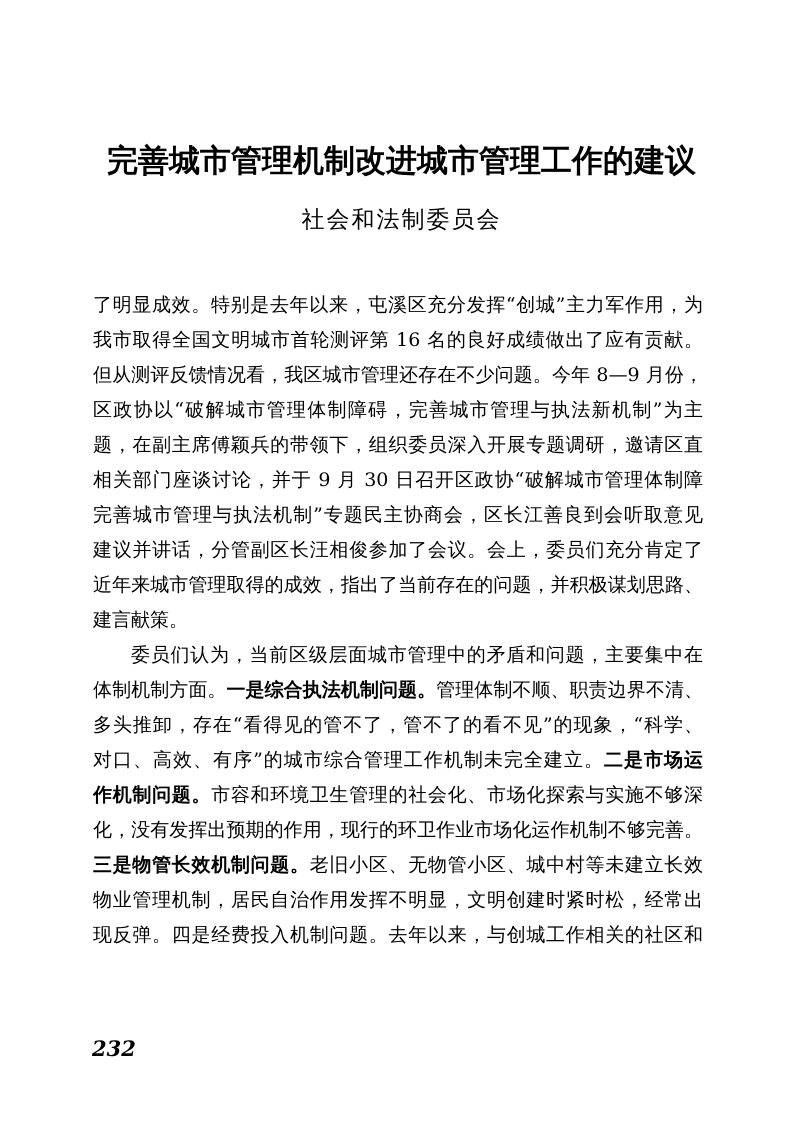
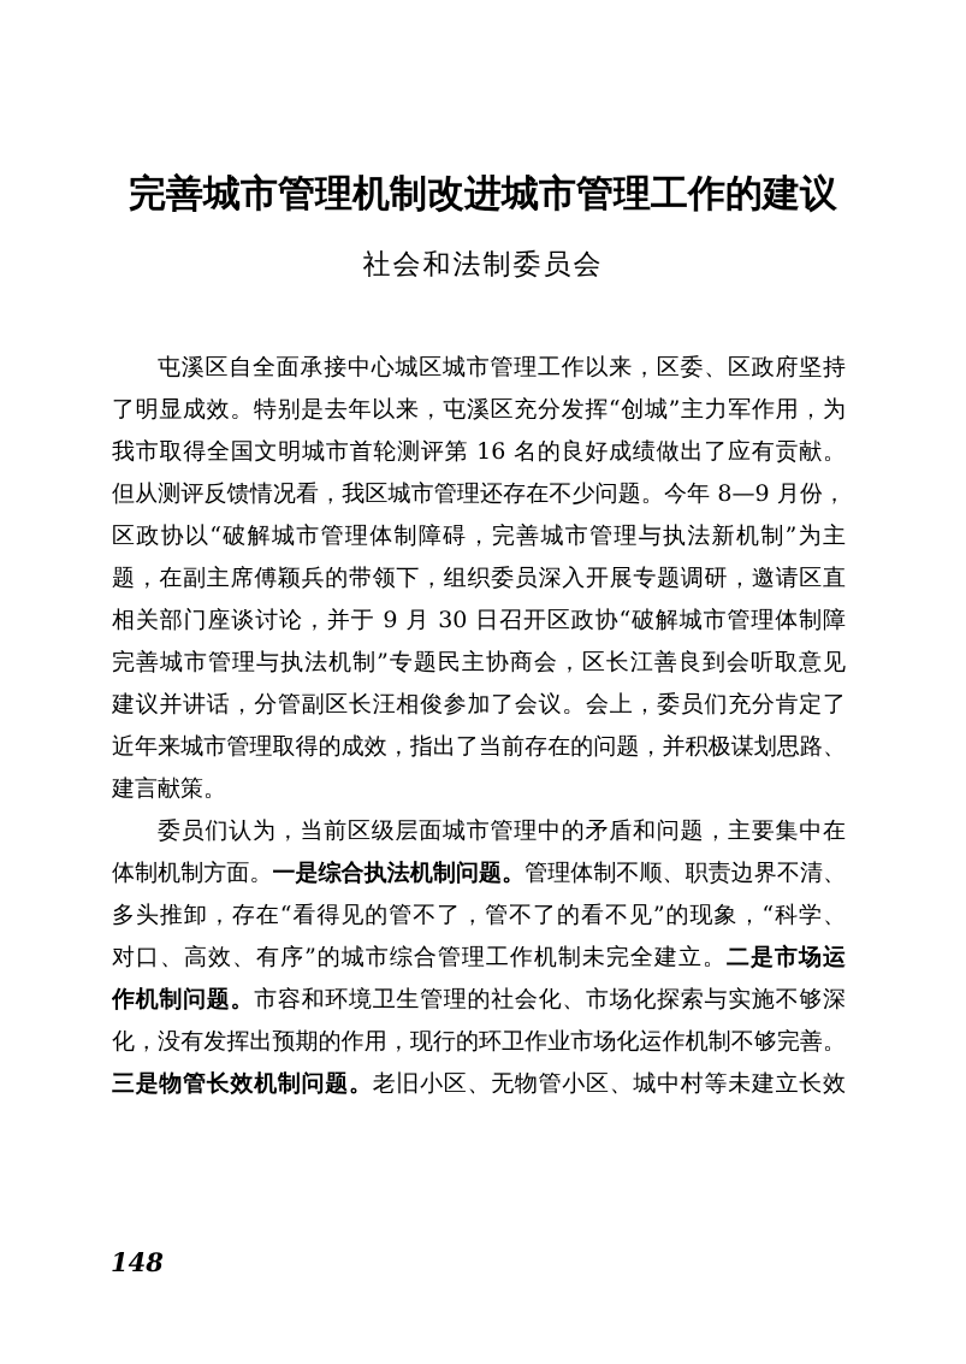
  完善城市管理机制改进城市管理工作的建议
  社会和法制委员会
+ 屯溪区自全面承接中心城区城市管理工作以来，区委、区政府坚持
  了明显成效。特别是去年以来，屯溪区充分发挥“创城”主力军作用，为
  我市取得全国文明城市首轮测评第 16 名的良好成绩做出了应有贡献。
  但从测评反馈情况看，我区城市管理还存在不少问题。今年 8—9 月份，
  区政协以“破解城市管理体制障碍，完善城市管理与执法新机制”为主
  题，在副主席傅颖兵的带领下，组织委员深入开展专题调研，邀请区直
  相关部门座谈讨论，并于 9 月 30 日召开区政协“破解城市管理体制障
  完善城市管理与执法机制”专题民主协商会，区长江善良到会听取意见
  建议并讲话，分管副区长汪相俊参加了会议。会上，委员们充分肯定了
  近年来城市管理取得的成效，指出了当前存在的问题，并积极谋划思路、
  建言献策。
  委员们认为，当前区级层面城市管理中的矛盾和问题，主要集中在
  体制机制方面。一是综合执法机制问题。管理体制不顺、职责边界不清、
  多头推卸，存在“看得见的管不了，管不了的看不见”的现象，“科学、
  对口、高效、有序”的城市综合管理工作机制未完全建立。二是市场运
  作机制问题。市容和环境卫生管理的社会化、市场化探索与实施不够深
  化，没有发挥出预期的作用，现行的环卫作业市场化运作机制不够完善。
  三是物管长效机制问题。老旧小区、无物管小区、城中村等未建立长效
- 物业管理机制，居民自治作用发挥不明显，文明创建时紧时松，经常出
- 现反弹。四是经费投入机制问题。去年以来，与创城工作相关的社区和
- 232
+ 148
